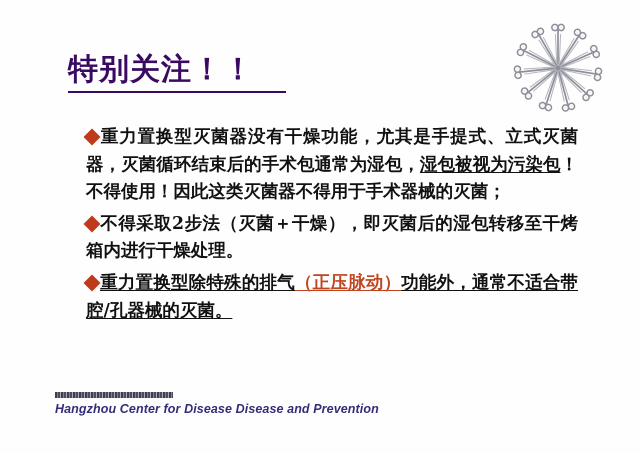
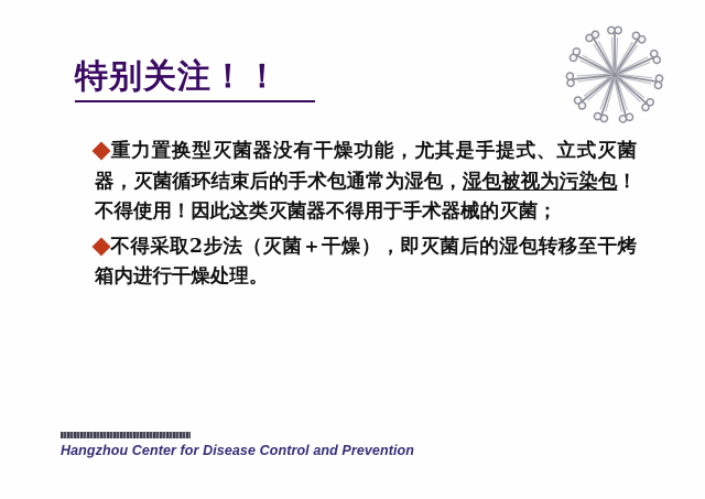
  特别关注！！
  重力置换型灭菌器没有干燥功能，尤其是手提式、立式灭菌器，灭菌循环结束后的手术包通常为湿包，湿包被视为污染包！不得使用！因此这类灭菌器不得用于手术器械的灭菌；
  不得采取2步法（灭菌＋干燥），即灭菌后的湿包转移至干烤箱内进行干燥处理。
- 重力置换型除特殊的排气（正压脉动）功能外，通常不适合带腔/孔器械的灭菌。
- Hangzhou Center for Disease Disease and Prevention
+ Hangzhou Center for Disease Control and Prevention
